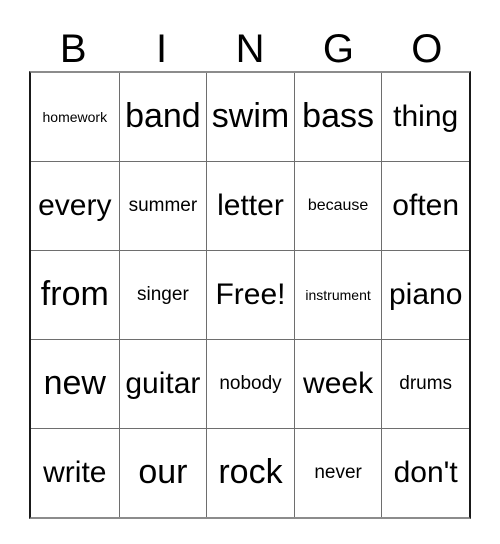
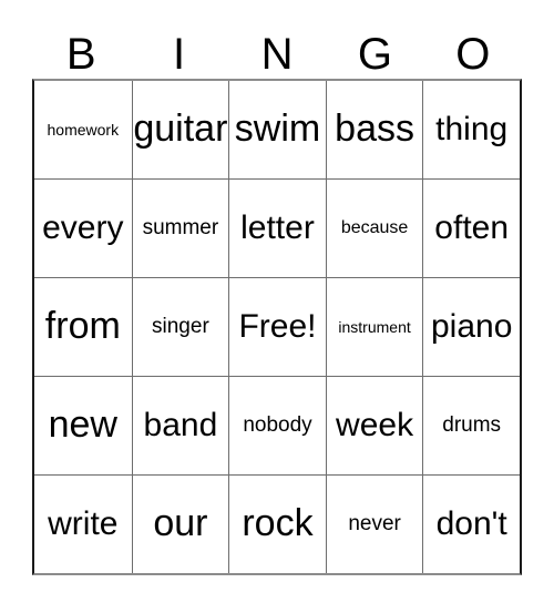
  B
  I
  N
  G
  O
  homework
- band
+ guitar
  swim
  bass
  thing
  every
  summer
  letter
  because
  often
  from
  singer
  Free!
  instrument
  piano
  new
- guitar
+ band
  nobody
  week
  drums
  write
  our
  rock
  never
  don't
